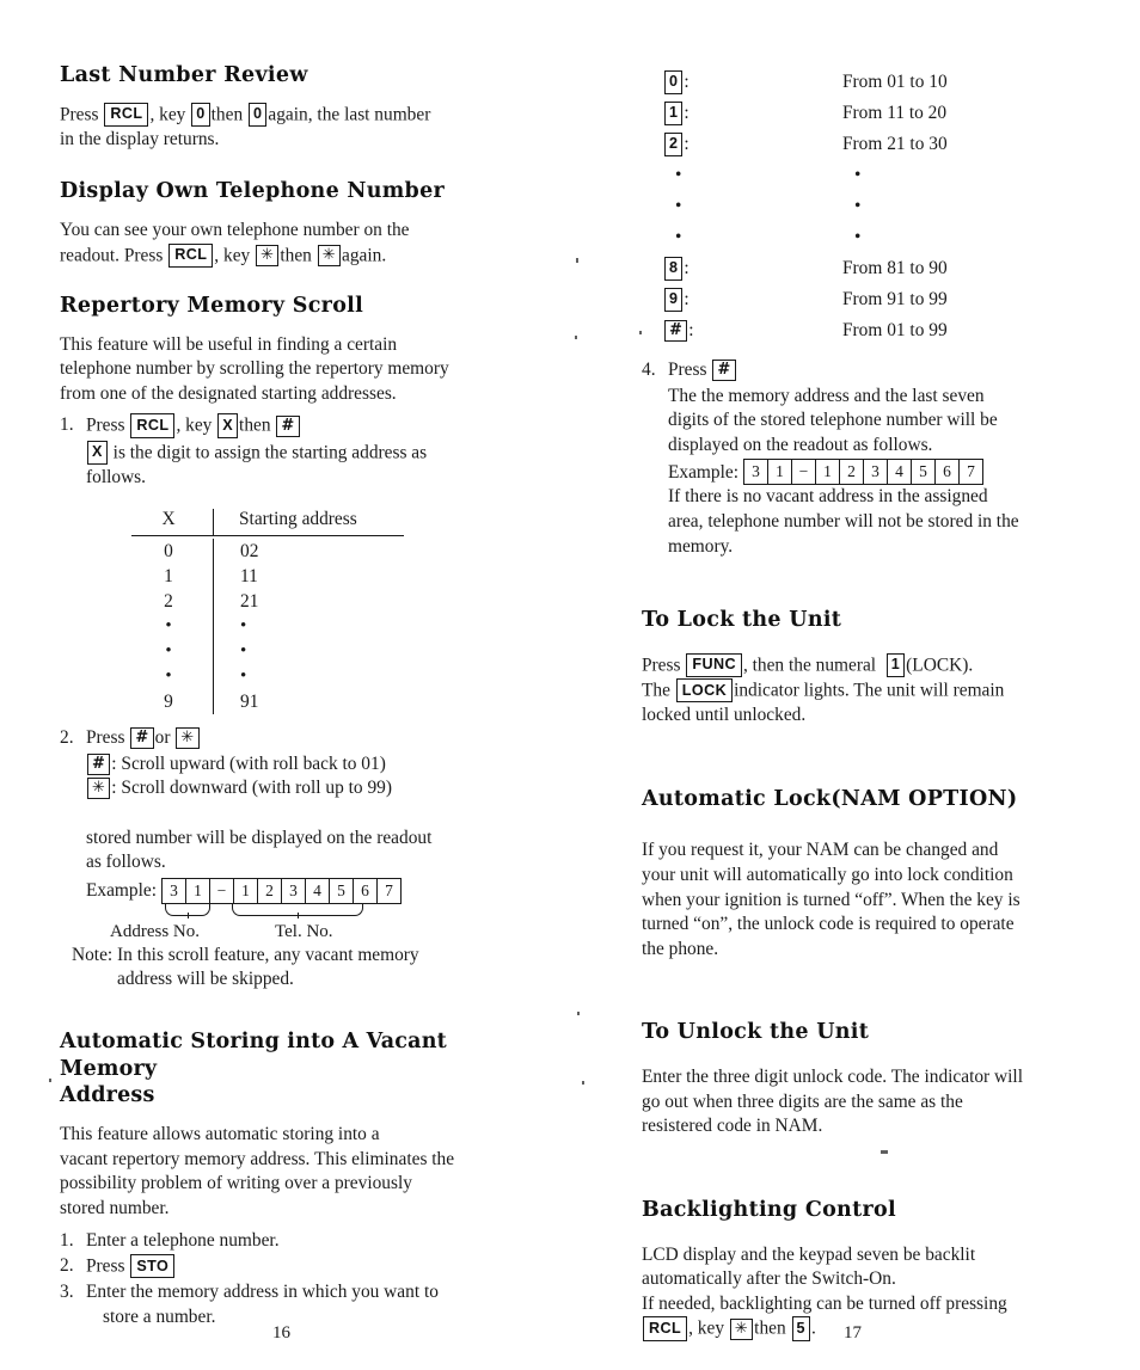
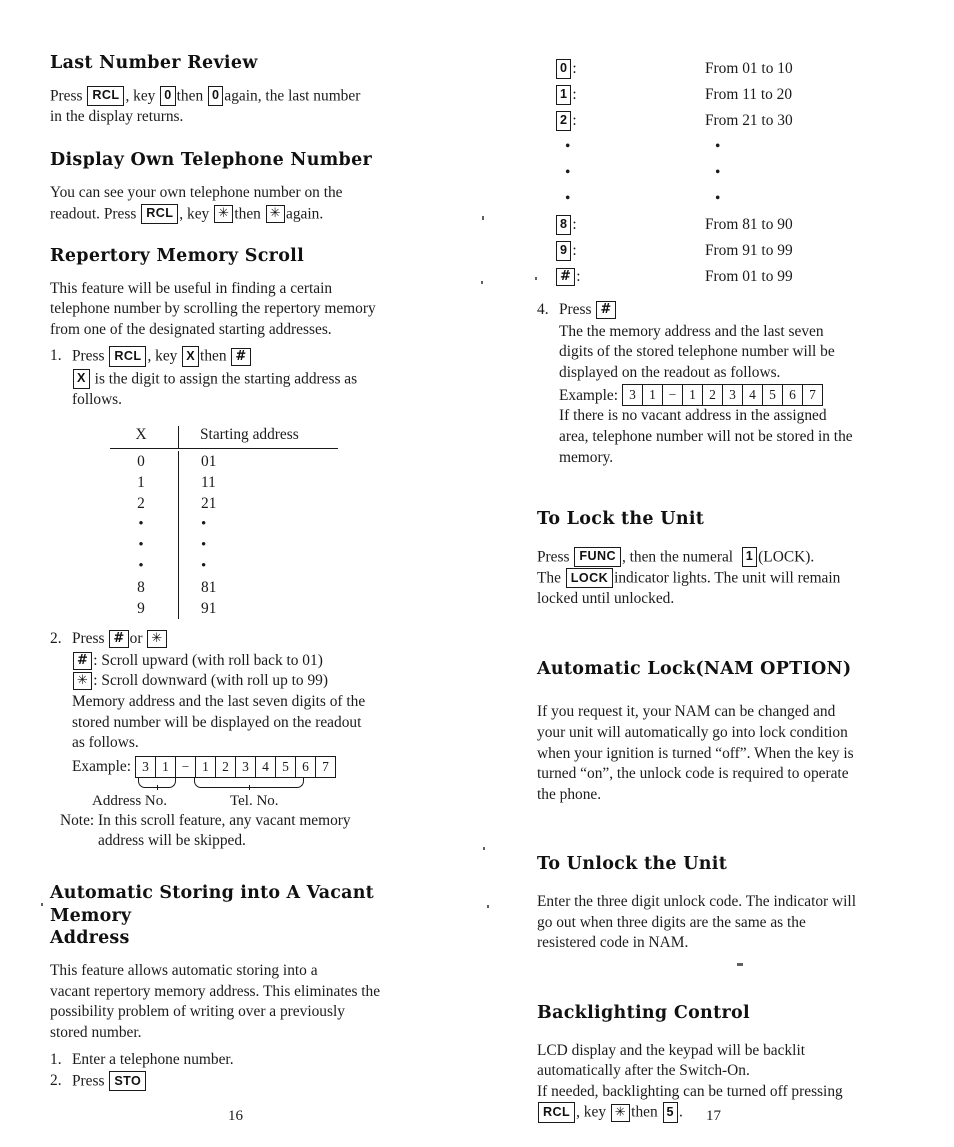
  Last Number Review
  Press RCL , key 0 then 0 again, the last number
  in the display returns.
  Display Own Telephone Number
  You can see your own telephone number on the
  readout. Press RCL , key ✳ then ✳ again.
  Repertory Memory Scroll
  This feature will be useful in finding a certain
  telephone number by scrolling the repertory memory
  from one of the designated starting addresses.
  1.
  Press RCL , key X then #
  X is the digit to assign the starting address as
  follows.
  X
  Starting address
  0
- 02
+ 01
  1
  11
  2
  21
  •
  •
  •
  •
  •
  •
+ 8
+ 81
  9
  91
  2.
  Press # or ✳
  # : Scroll upward (with roll back to 01)
  ✳ : Scroll downward (with roll up to 99)
+ Memory address and the last seven digits of the
  stored number will be displayed on the readout
  as follows.
  Example:
  3
  1
  −
  1
  2
  3
  4
  5
  6
  7
  Address No.
  Tel. No.
  Note: In this scroll feature, any vacant memory
  address will be skipped.
  Automatic Storing into A Vacant Memory
  Address
  This feature allows automatic storing into a
  vacant repertory memory address. This eliminates the
  possibility problem of writing over a previously
  stored number.
  1.
  Enter a telephone number.
  2.
  Press STO
- 3.
- Enter the memory address in which you want to
- store a number.
  0 :
  From 01 to 10
  1 :
  From 11 to 20
  2 :
  From 21 to 30
  •
  •
  •
  •
  •
  •
  8 :
  From 81 to 90
  9 :
  From 91 to 99
  # :
  From 01 to 99
  4.
  Press #
  The the memory address and the last seven
  digits of the stored telephone number will be
  displayed on the readout as follows.
  Example:
  3
  1
  −
  1
  2
  3
  4
  5
  6
  7
  If there is no vacant address in the assigned
  area, telephone number will not be stored in the
  memory.
  To Lock the Unit
  Press FUNC , then the numeral 1 (LOCK).
  The LOCK indicator lights. The unit will remain
  locked until unlocked.
  Automatic Lock(NAM OPTION)
  If you request it, your NAM can be changed and
  your unit will automatically go into lock condition
  when your ignition is turned “off”. When the key is
  turned “on”, the unlock code is required to operate
  the phone.
  To Unlock the Unit
  Enter the three digit unlock code. The indicator will
  go out when three digits are the same as the
  resistered code in NAM.
  Backlighting Control
- LCD display and the keypad seven be backlit
+ LCD display and the keypad will be backlit
  automatically after the Switch-On.
  If needed, backlighting can be turned off pressing
  RCL , key ✳ then 5 .
  16
  17
